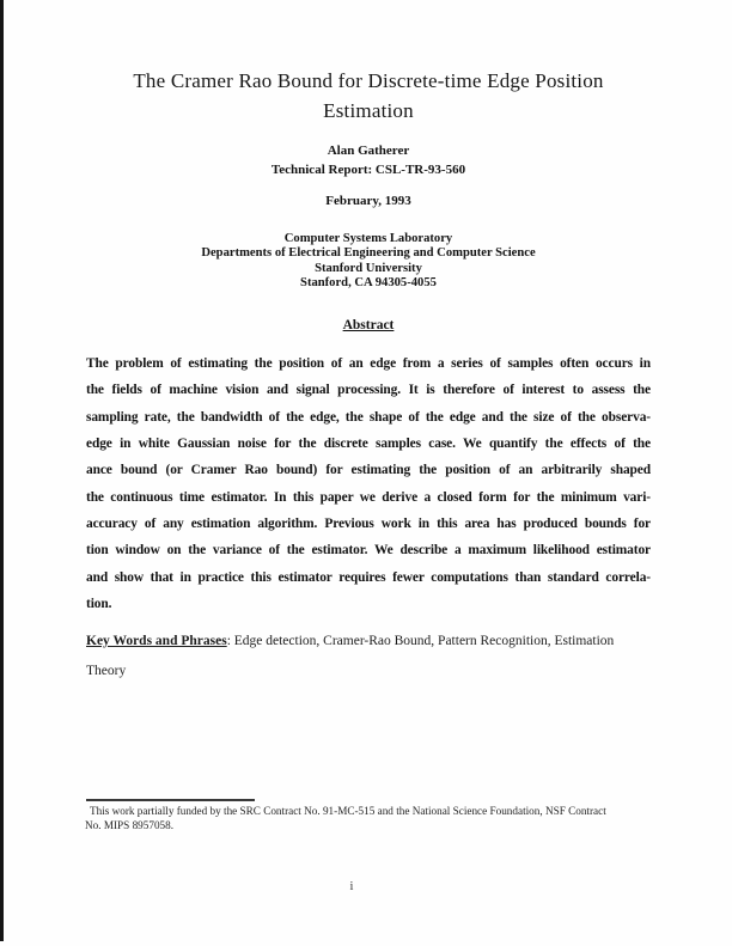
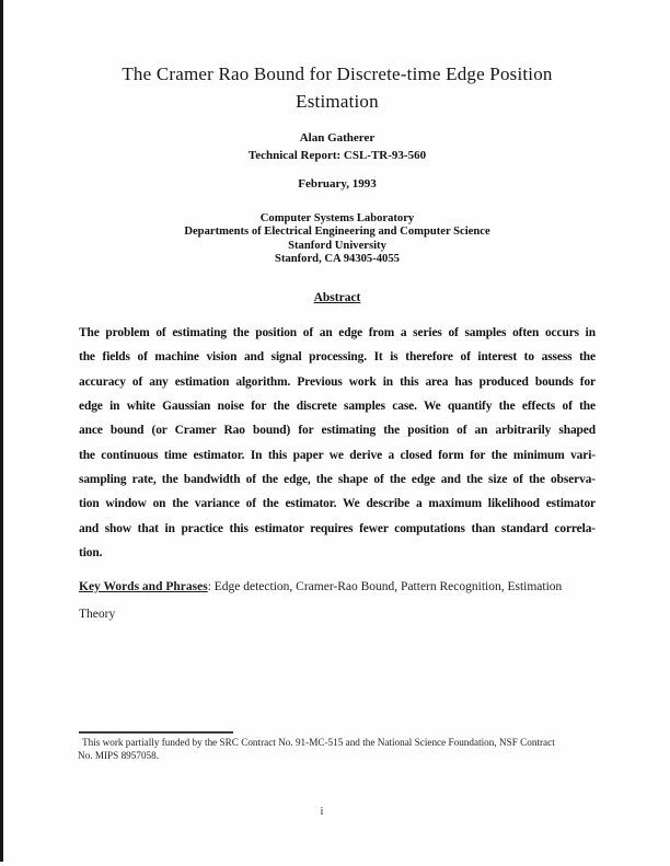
  The Cramer Rao Bound for Discrete-time Edge Position
  Estimation
  Alan Gatherer
  Technical Report: CSL-TR-93-560
  February, 1993
  Computer Systems Laboratory
  Departments of Electrical Engineering and Computer Science
  Stanford University
  Stanford, CA 94305-4055
  Abstract
  The problem of estimating the position of an edge from a series of samples often occurs in
  the fields of machine vision and signal processing. It is therefore of interest to assess the
- sampling rate, the bandwidth of the edge, the shape of the edge and the size of the observa-
+ accuracy of any estimation algorithm. Previous work in this area has produced bounds for
  edge in white Gaussian noise for the discrete samples case. We quantify the effects of the
  ance bound (or Cramer Rao bound) for estimating the position of an arbitrarily shaped
  the continuous time estimator. In this paper we derive a closed form for the minimum vari-
- accuracy of any estimation algorithm. Previous work in this area has produced bounds for
+ sampling rate, the bandwidth of the edge, the shape of the edge and the size of the observa-
  tion window on the variance of the estimator. We describe a maximum likelihood estimator
  and show that in practice this estimator requires fewer computations than standard correla-
  tion.
  Key Words and Phrases: Edge detection, Cramer-Rao Bound, Pattern Recognition, Estimation
  Theory
  This work partially funded by the SRC Contract No. 91-MC-515 and the National Science Foundation, NSF Contract
  No. MIPS 8957058.
  i
